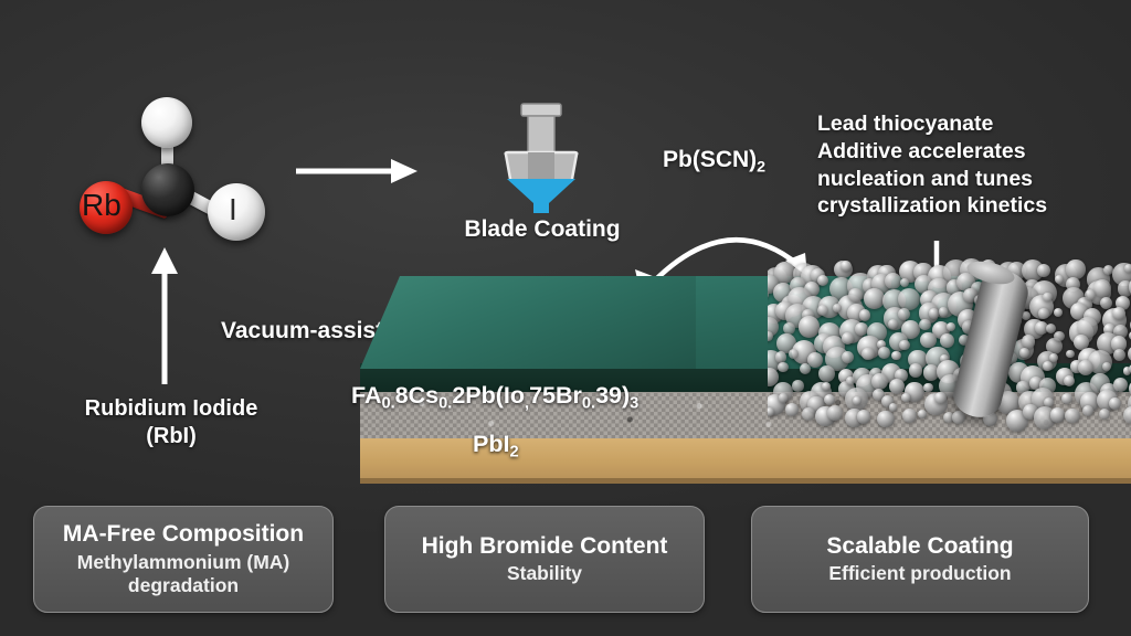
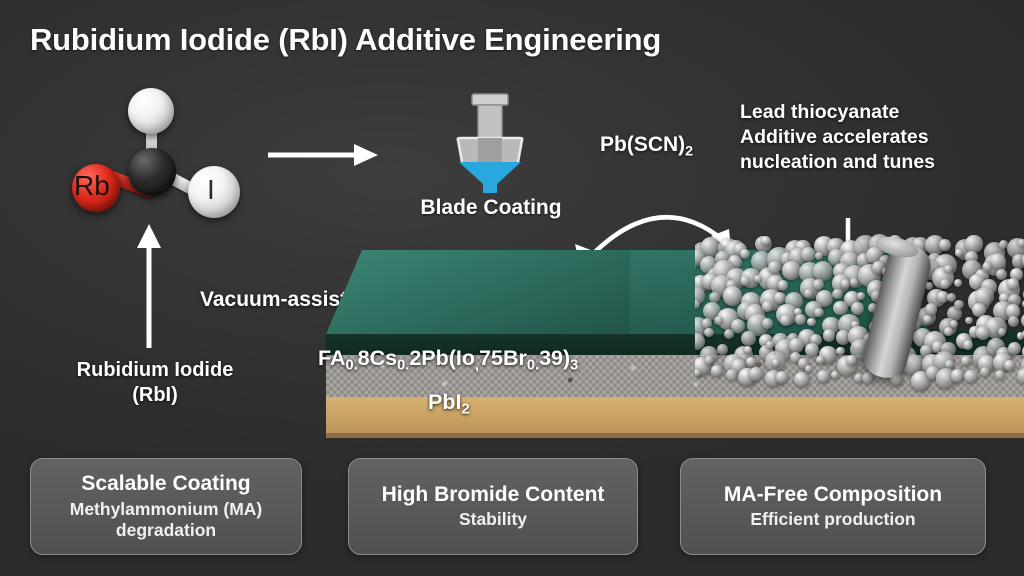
+ Rubidium Iodide (RbI) Additive Engineering
  Rb
  I
  Blade Coating
  Lead thiocyanate
  Additive accelerates
  nucleation and tunes
- crystallization kinetics
  Pb(SCN)2
  Rubidium Iodide
  (RbI)
  FA0.8Cs0.2Pb(Io,75Br0.39)3
  PbI2
- MA-Free Composition
+ Scalable Coating
  Methylammonium (MA) degradation
  High Bromide Content
  Stability
- Scalable Coating
+ MA-Free Composition
  Efficient production
